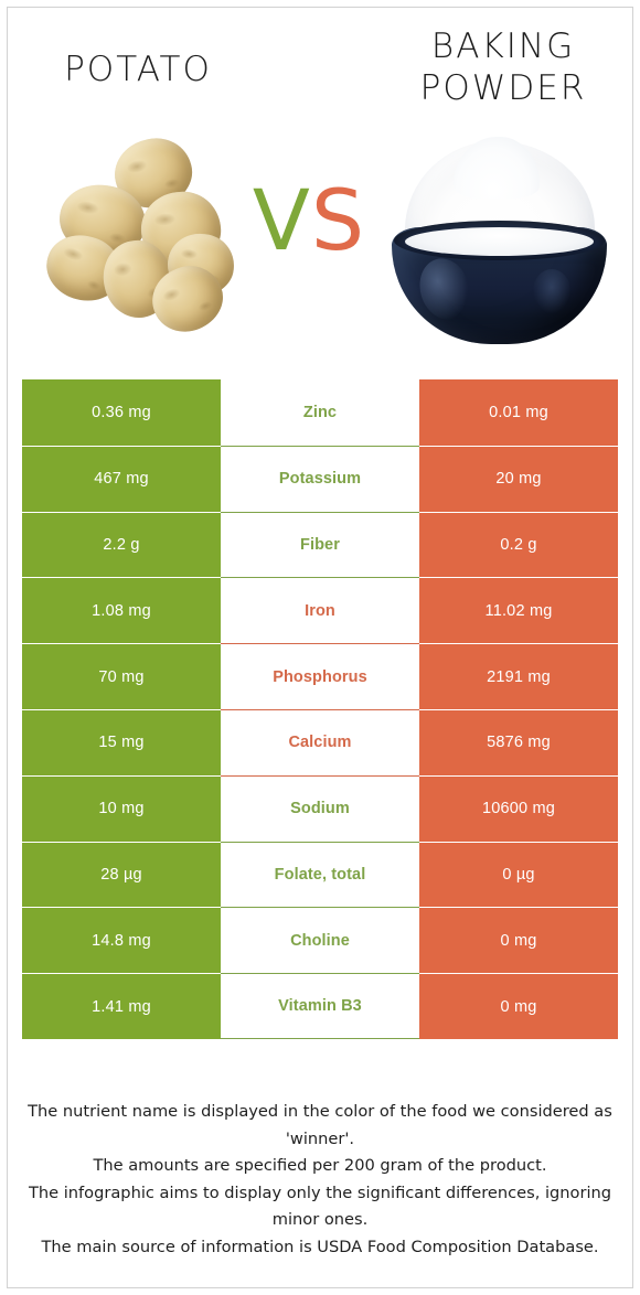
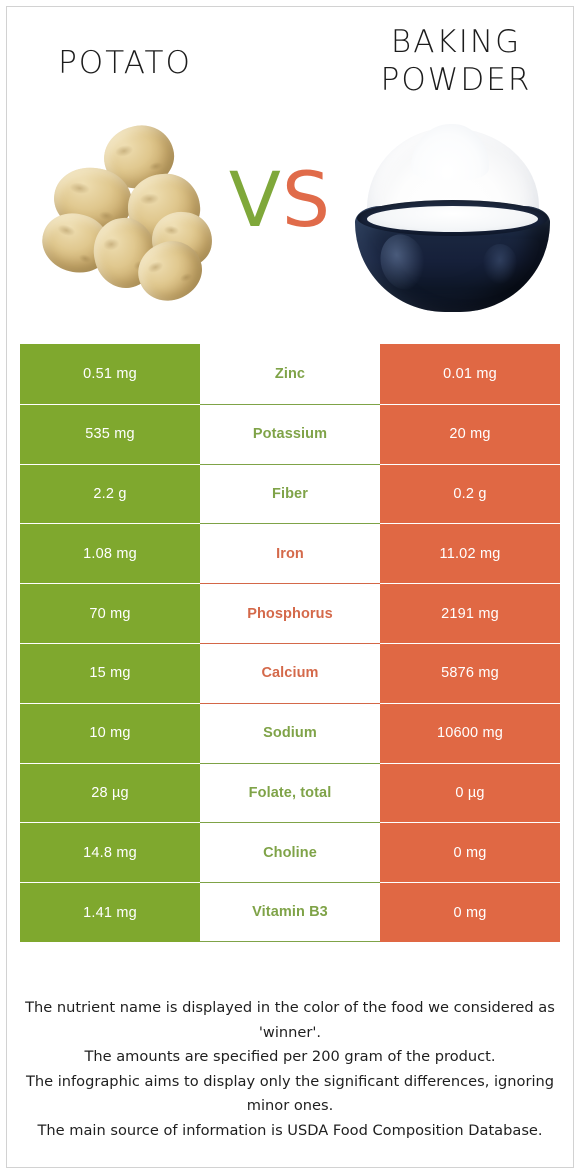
  POTATO
  BAKING
  POWDER
  VS
- 0.36 mg
+ 0.51 mg
  Zinc
  0.01 mg
- 467 mg
+ 535 mg
  Potassium
  20 mg
  2.2 g
  Fiber
  0.2 g
  1.08 mg
  Iron
  11.02 mg
  70 mg
  Phosphorus
  2191 mg
  15 mg
  Calcium
  5876 mg
  10 mg
  Sodium
  10600 mg
  28 µg
  Folate, total
  0 µg
  14.8 mg
  Choline
  0 mg
  1.41 mg
  Vitamin B3
  0 mg
  The nutrient name is displayed in the color of the food we considered as 'winner'.
  The amounts are specified per 200 gram of the product.
  The infographic aims to display only the significant differences, ignoring minor ones.
  The main source of information is USDA Food Composition Database.
